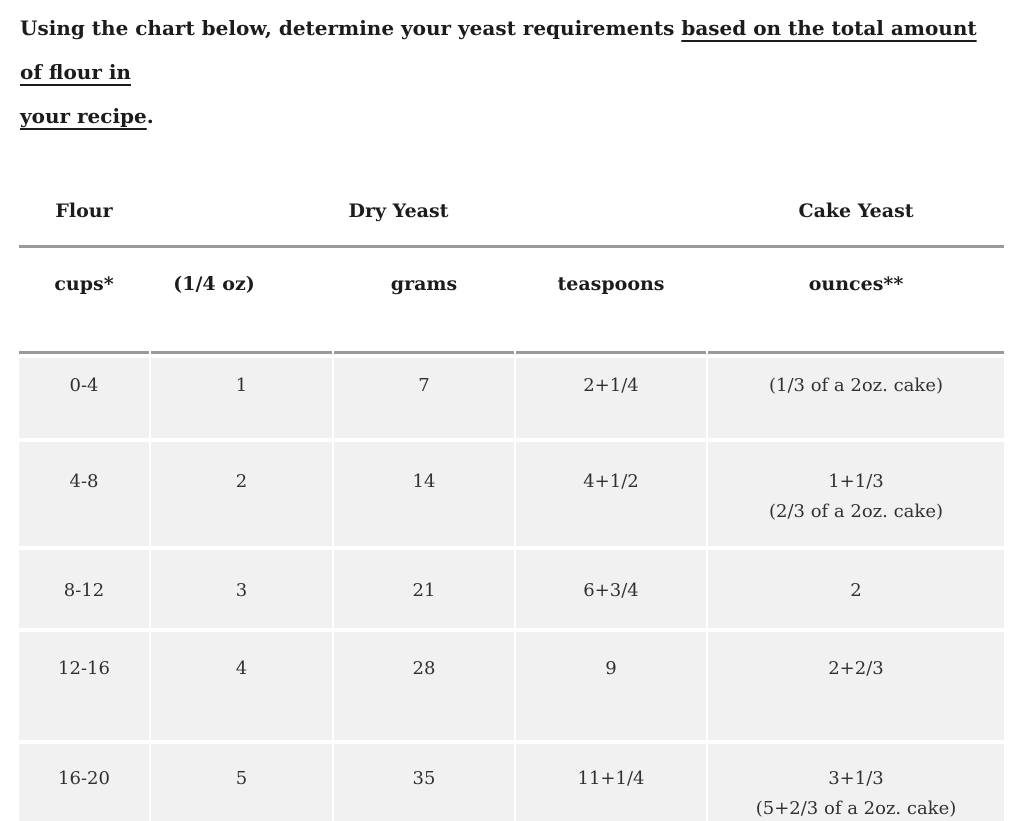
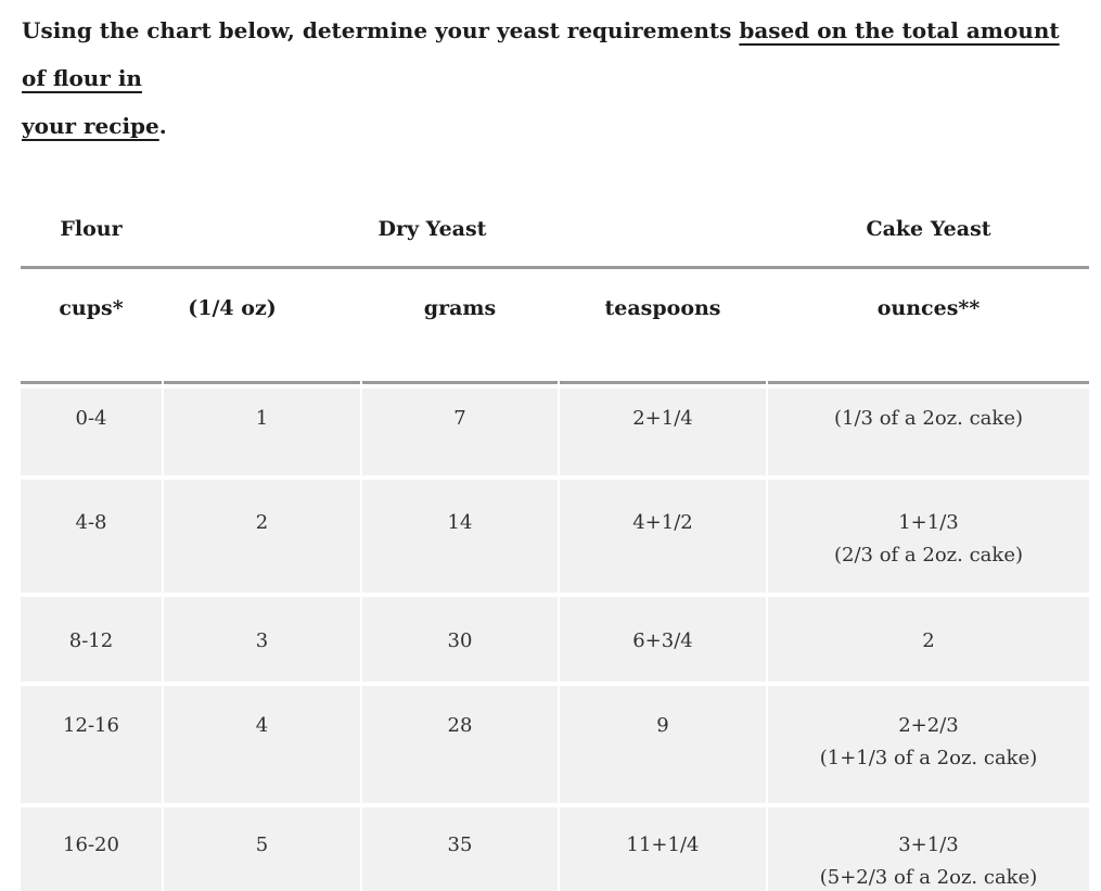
  Using the chart below, determine your yeast requirements based on the total amount of flour in
  your recipe.
  Flour
  Dry Yeast
  Cake Yeast
  cups*
  (1/4 oz)
  grams
  teaspoons
  ounces**
  0-4
  1
  7
  2+1/4
  (1/3 of a 2oz. cake)
  4-8
  2
  14
  4+1/2
  1+1/3
  (2/3 of a 2oz. cake)
  8-12
  3
- 21
+ 30
  6+3/4
  2
  12-16
  4
  28
  9
  2+2/3
+ (1+1/3 of a 2oz. cake)
  16-20
  5
  35
  11+1/4
  3+1/3
  (5+2/3 of a 2oz. cake)
